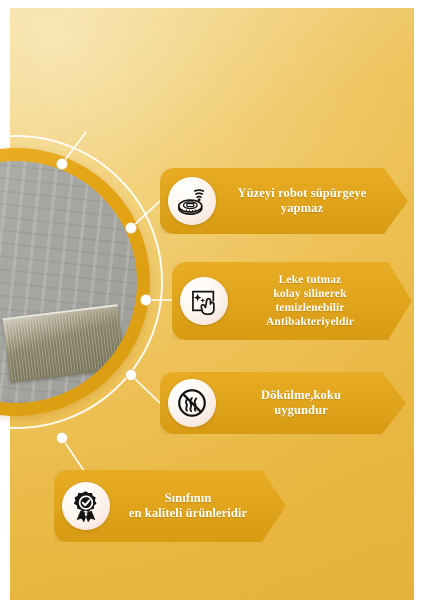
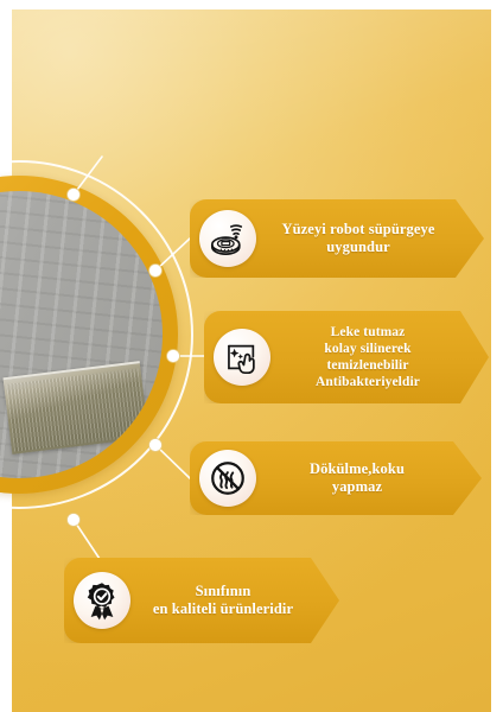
  Yüzeyi robot süpürgeye
- yapmaz
+ uygundur
  Leke tutmaz
  kolay silinerek
  temizlenebilir
  Antibakteriyeldir
  Dökülme,koku
- uygundur
+ yapmaz
  Sınıfının
  en kaliteli ürünleridir
